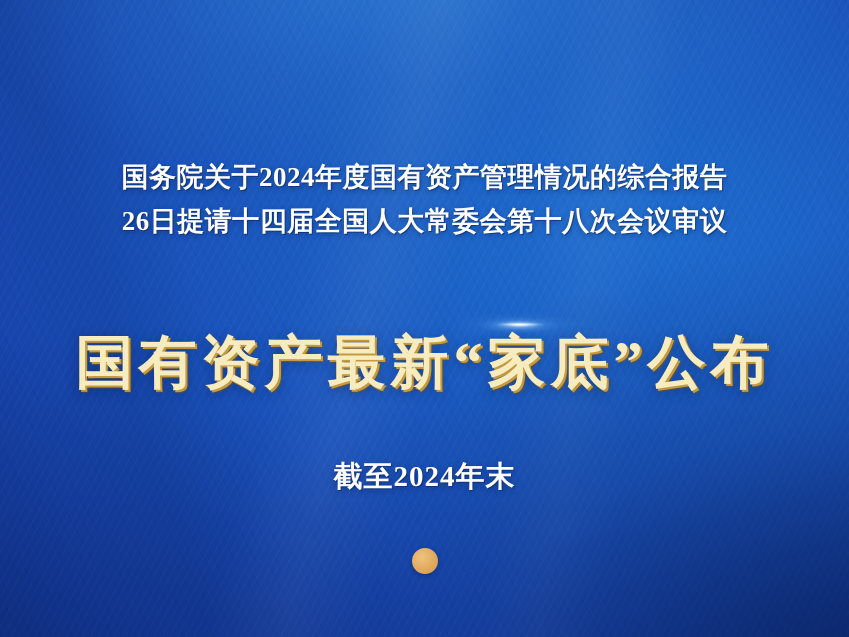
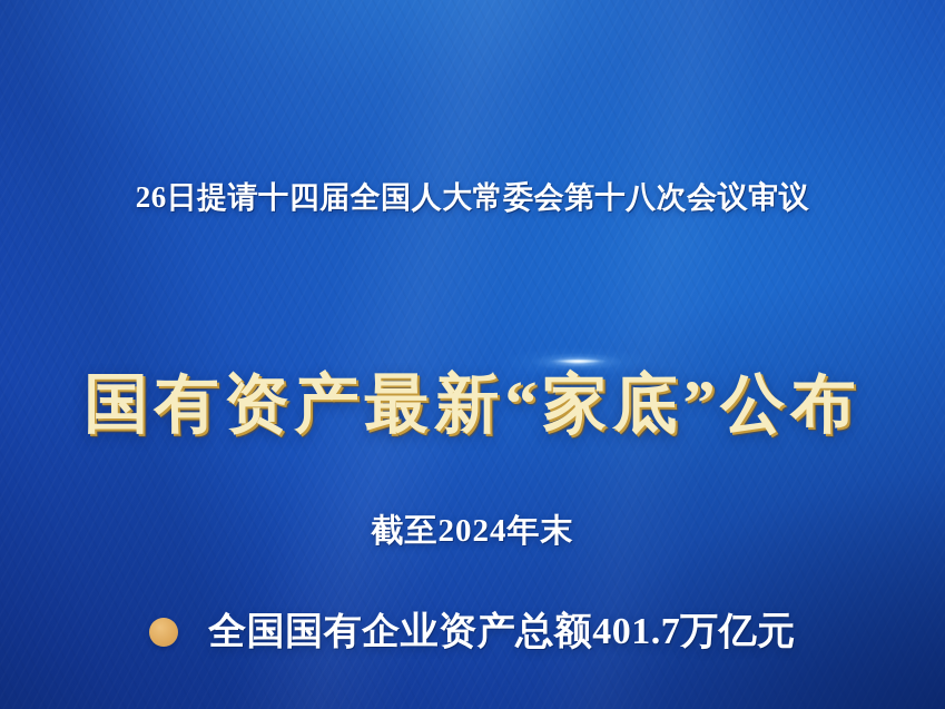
- 国务院关于2024年度国有资产管理情况的综合报告
  26日提请十四届全国人大常委会第十八次会议审议
  国有资产最新“家底”公布
  截至2024年末
+ 全国国有企业资产总额401.7万亿元
